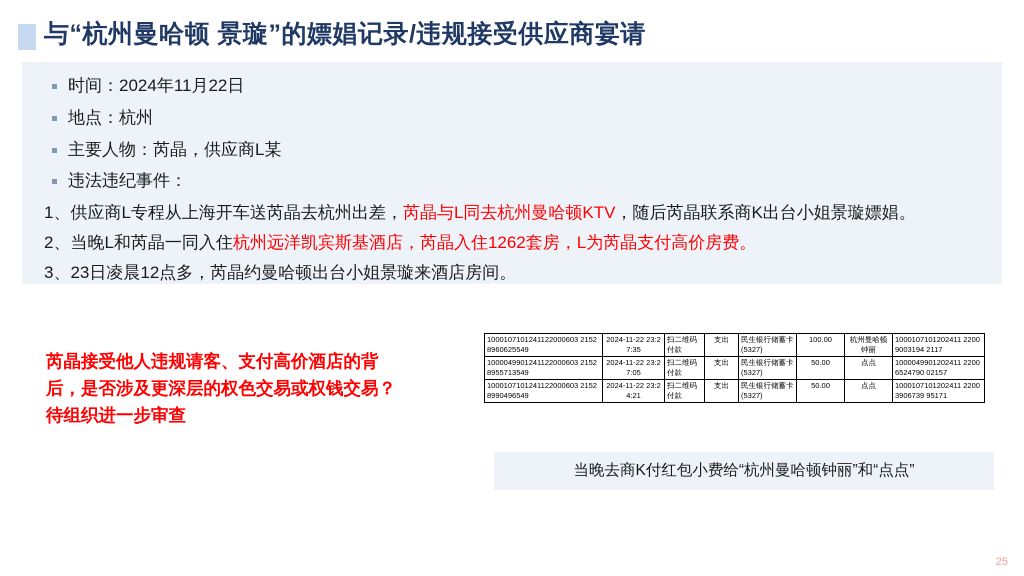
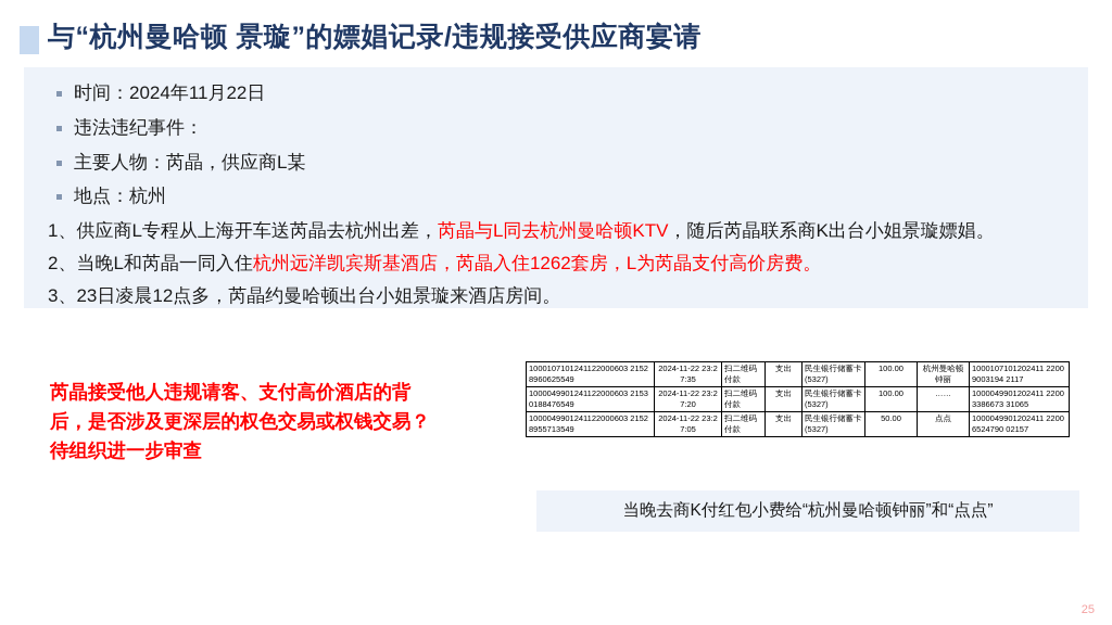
  与“杭州曼哈顿 景璇”的嫖娼记录/违规接受供应商宴请
  时间：2024年11月22日
- 地点：杭州
+ 违法违纪事件：
  主要人物：芮晶，供应商L某
- 违法违纪事件：
+ 地点：杭州
  1、供应商L专程从上海开车送芮晶去杭州出差，芮晶与L同去杭州曼哈顿KTV，随后芮晶联系商K出台小姐景璇嫖娼。
  2、当晚L和芮晶一同入住杭州远洋凯宾斯基酒店，芮晶入住1262套房，L为芮晶支付高价房费。
  3、23日凌晨12点多，芮晶约曼哈顿出台小姐景璇来酒店房间。
  芮晶接受他人违规请客、支付高价酒店的背
  后，是否涉及更深层的权色交易或权钱交易？
  待组织进一步审查
  1000107101241122000603 21528960625549	2024-11-22 23:27:35	扫二维码付款	支出	民生银行储蓄卡(5327)	100.00	杭州曼哈顿钟丽	1000107101202411 22009003194 2117
+ 1000049901241122000603 21530188476549	2024-11-22 23:27:20	扫二维码付款	支出	民生银行储蓄卡(5327)	100.00	……	1000049901202411 22003386673 31065
  1000049901241122000603 21528955713549	2024-11-22 23:27:05	扫二维码付款	支出	民生银行储蓄卡(5327)	50.00	点点	1000049901202411 22006524790 02157
- 1000107101241122000603 21528990496549	2024-11-22 23:24:21	扫二维码付款	支出	民生银行储蓄卡(5327)	50.00	点点	1000107101202411 22003906739 95171
  当晚去商K付红包小费给“杭州曼哈顿钟丽”和“点点”
  25
